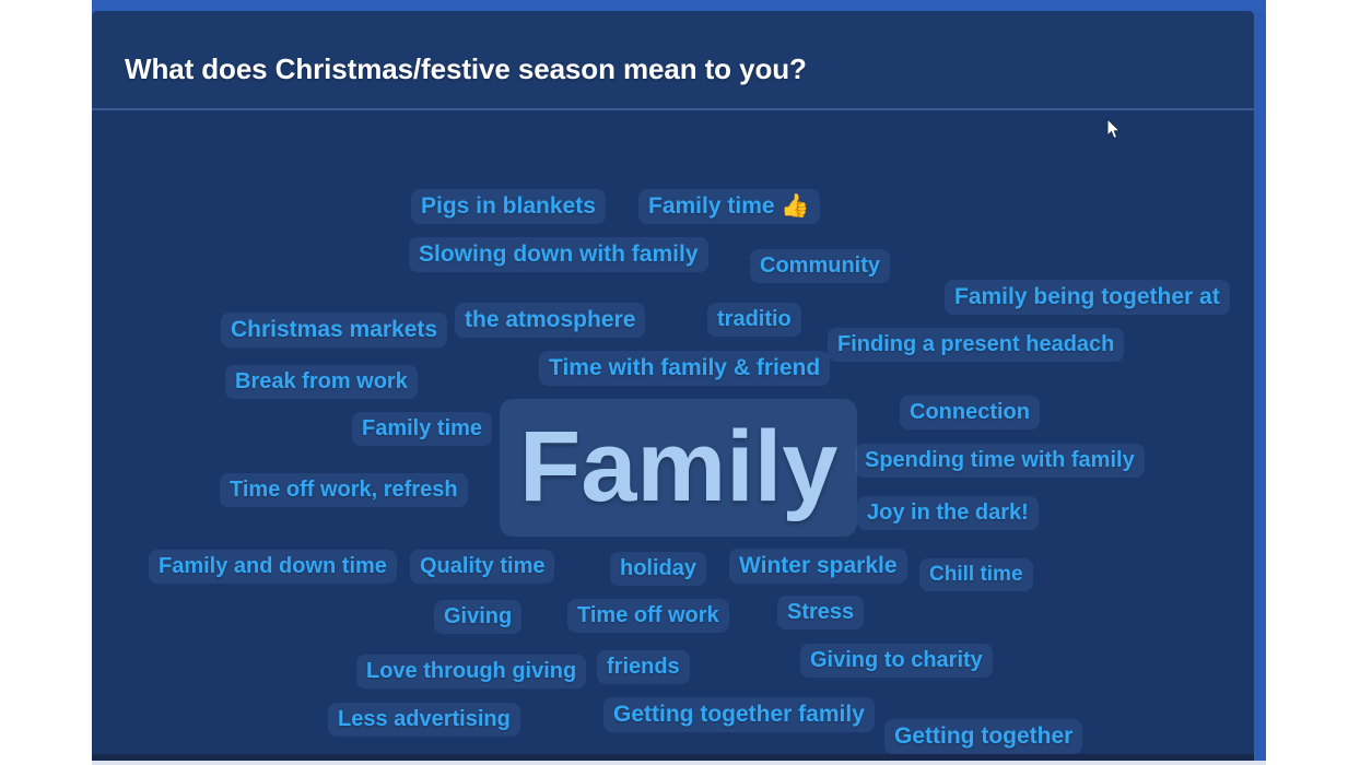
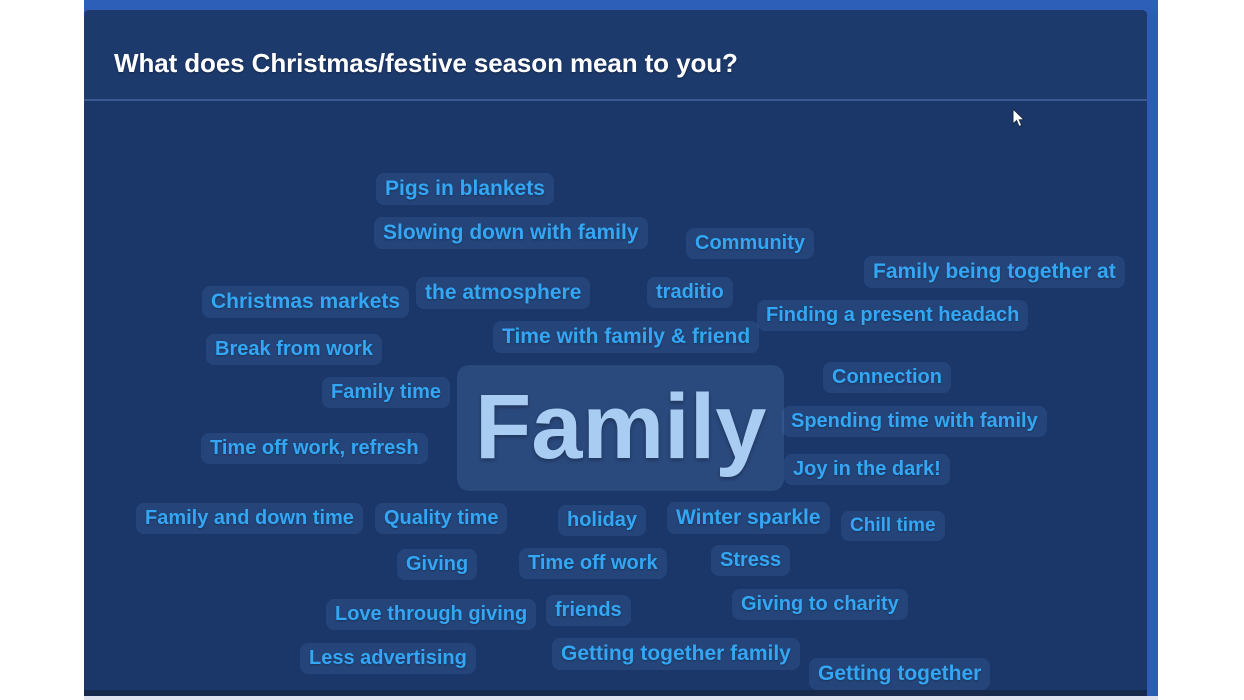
  What does Christmas/festive season mean to you?
  Pigs in blankets
- Family time 👍
  Slowing down with family
  Community
  Family being together at
  Christmas markets
  the atmosphere
  traditio
  Finding a present headach
  Break from work
  Time with family & friend
  Family time
  Connection
  Time off work, refresh
  Spending time with family
  Joy in the dark!
  Family
  Family and down time
  Quality time
  holiday
  Winter sparkle
  Chill time
  Giving
  Time off work
  Stress
  Love through giving
  friends
  Giving to charity
  Less advertising
  Getting together family
  Getting together
